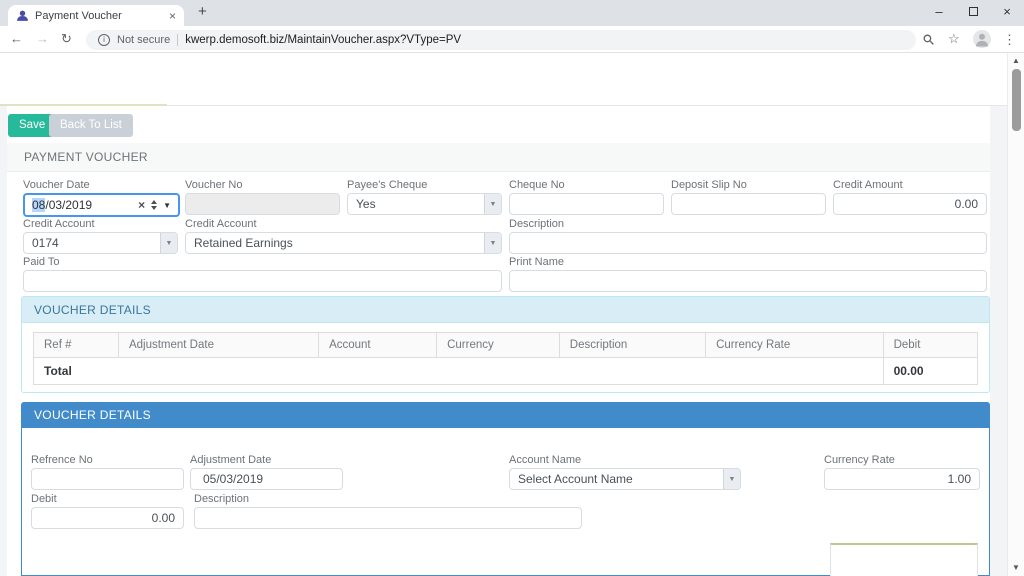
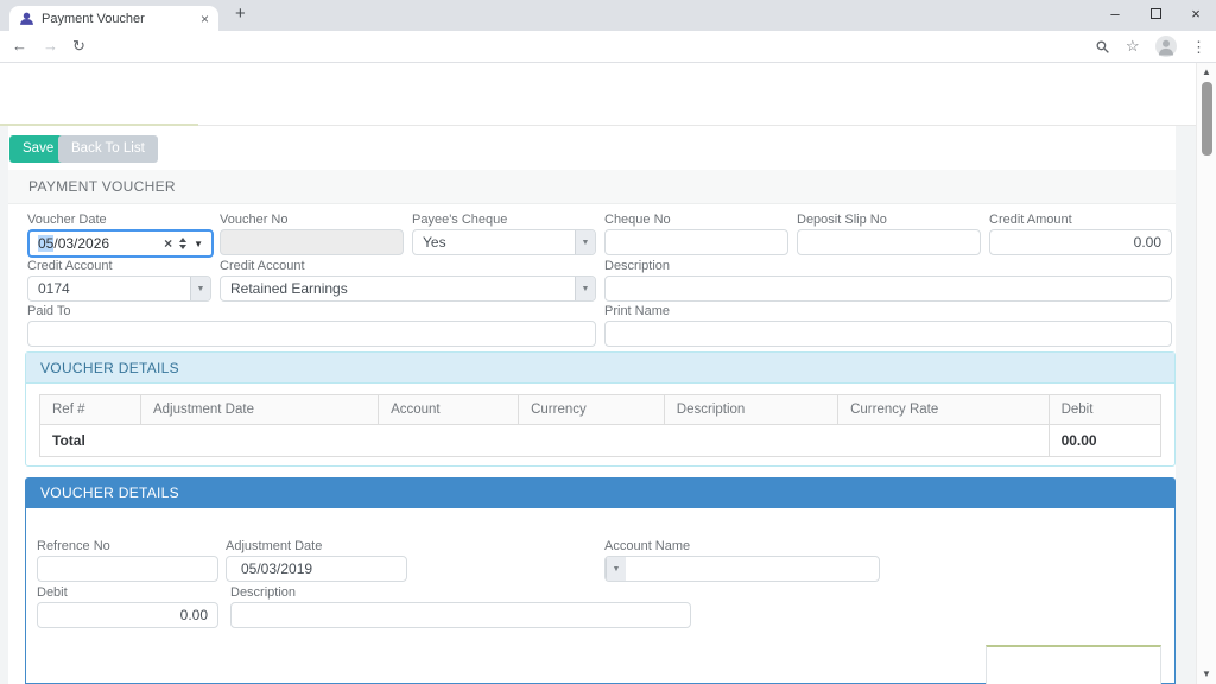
  Payment Voucher
  ×
  +
  –
  ×
  ←
  →
  ↻
- i
- Not secure
- kwerp.demosoft.biz/MaintainVoucher.aspx?VType=PV
  ☆
  ⋮
  Save
  Back To List
  PAYMENT VOUCHER
  Voucher Date
- 08
+ 05
- /03/2019
+ /03/2026
  ×
  ▼
  Voucher No
  Payee's Cheque
  Yes
  Cheque No
  Deposit Slip No
  Credit Amount
  0.00
  Credit Account
  0174
  Credit Account
  Retained Earnings
  Description
  Paid To
  Print Name
  VOUCHER DETAILS
  Ref #	Adjustment Date	Account	Currency	Description	Currency Rate	Debit
  Total	00.00
  VOUCHER DETAILS
  Refrence No
  Adjustment Date
  05/03/2019
  Account Name
- Select Account Name
- Currency Rate
- 1.00
  Debit
  0.00
  Description
  ▲
  ▼
